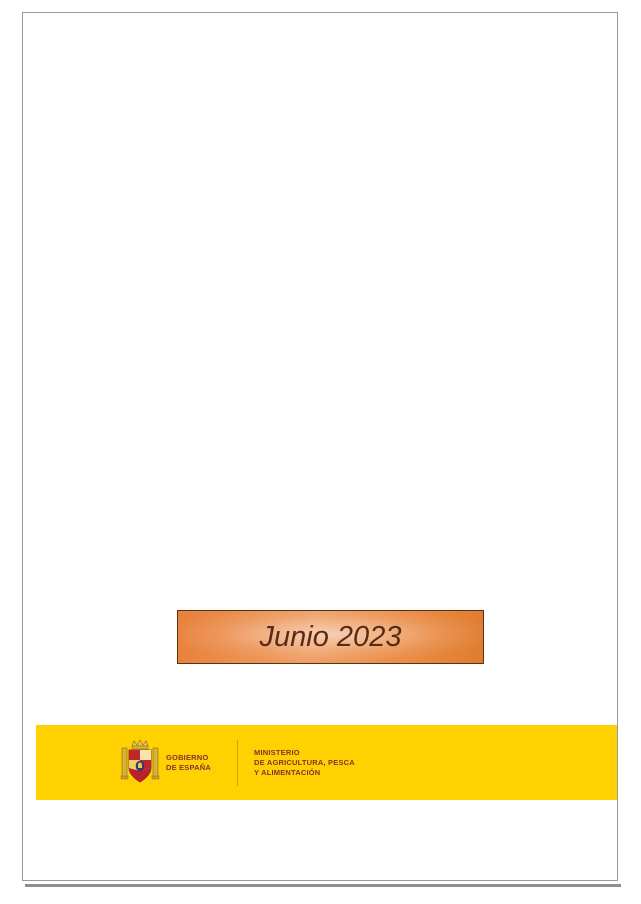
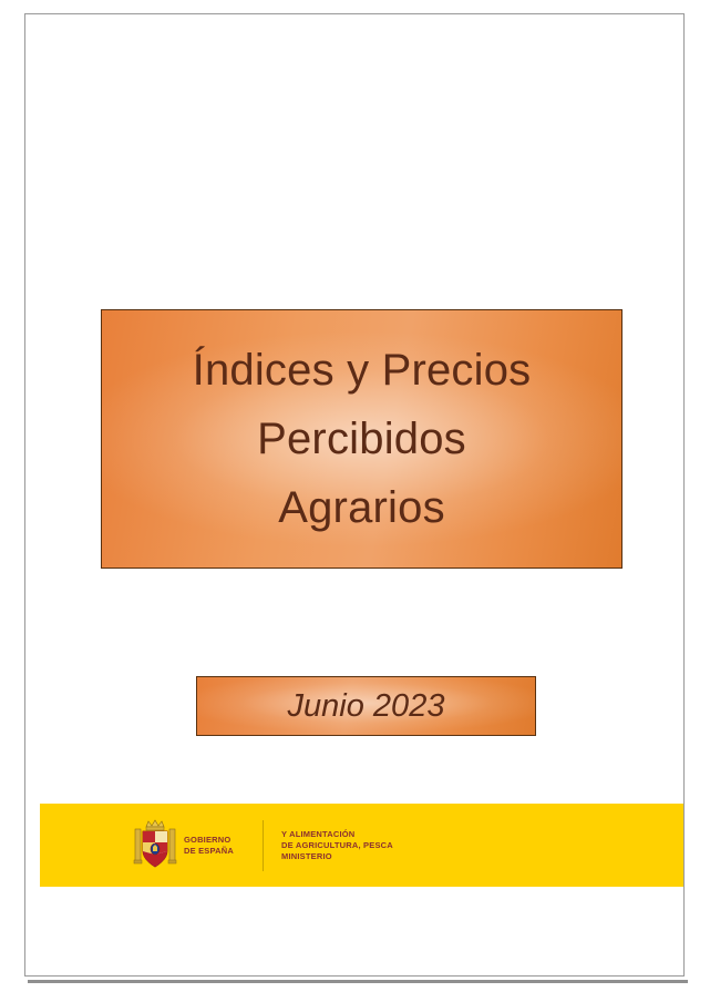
+ Índices y Precios
+ Percibidos
+ Agrarios
  Junio 2023
  GOBIERNO
  DE ESPAÑA
- MINISTERIO
+ Y ALIMENTACIÓN
  DE AGRICULTURA, PESCA
- Y ALIMENTACIÓN
+ MINISTERIO
